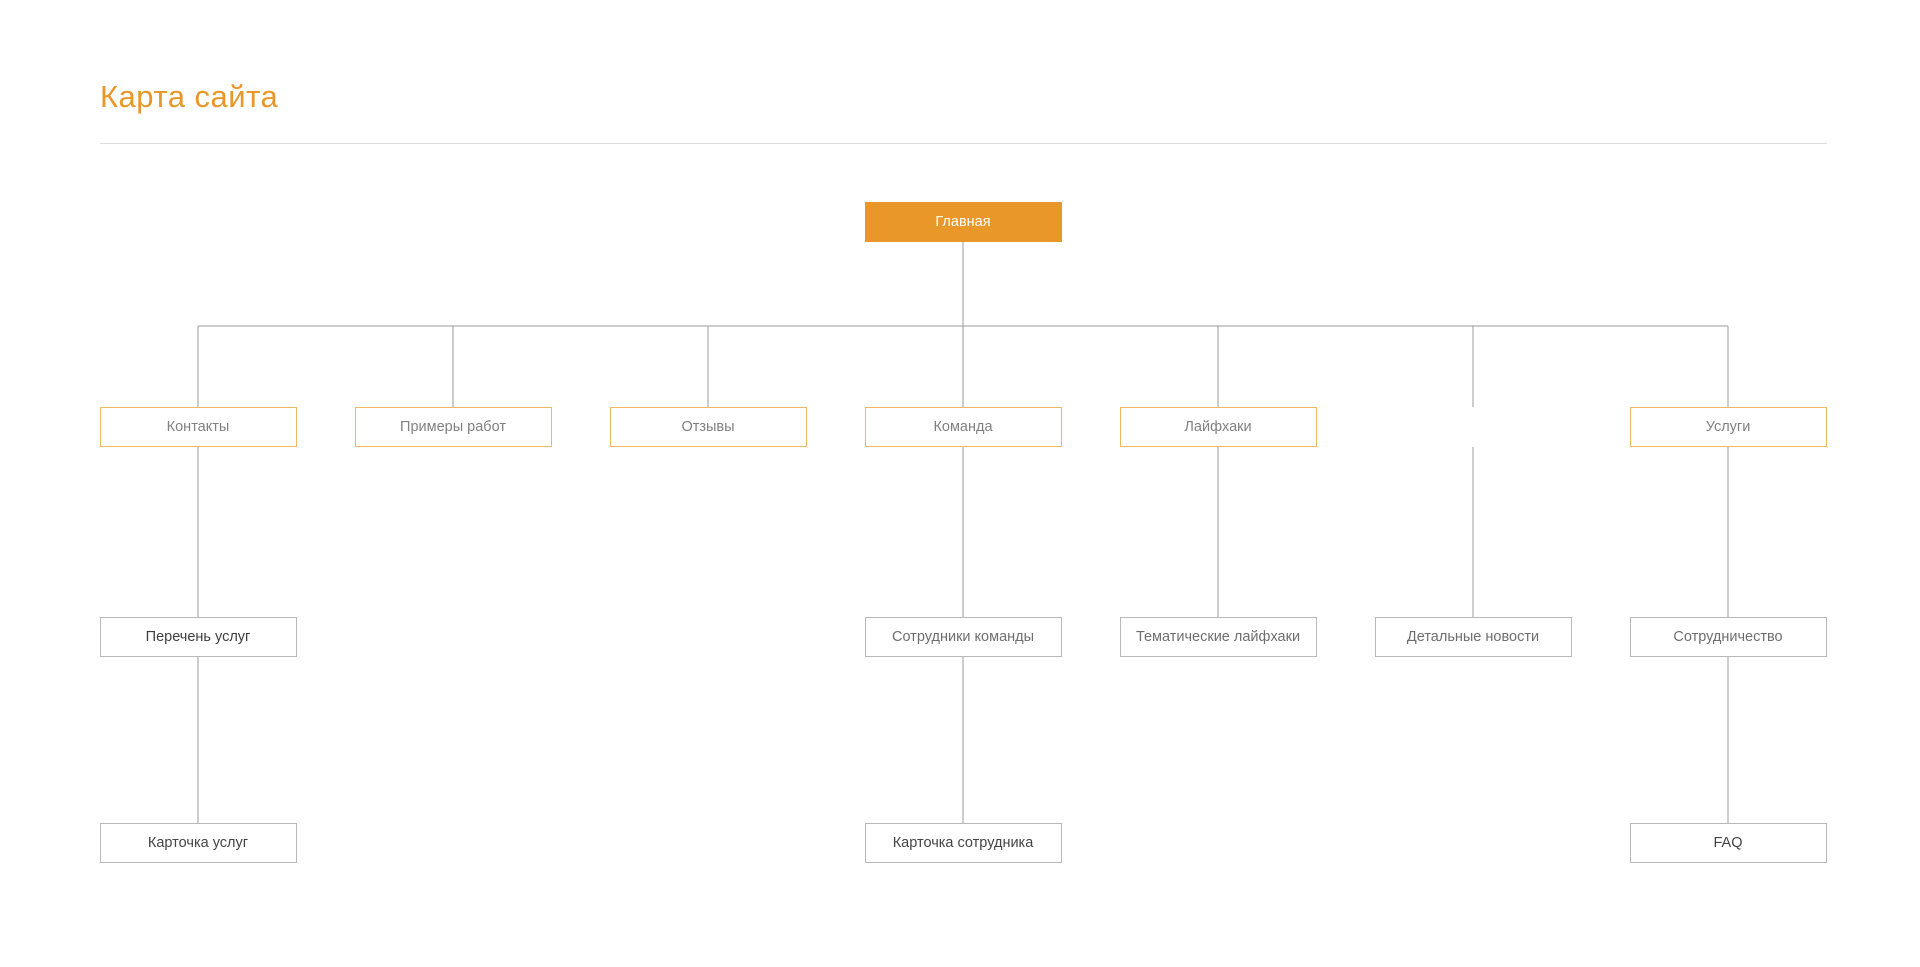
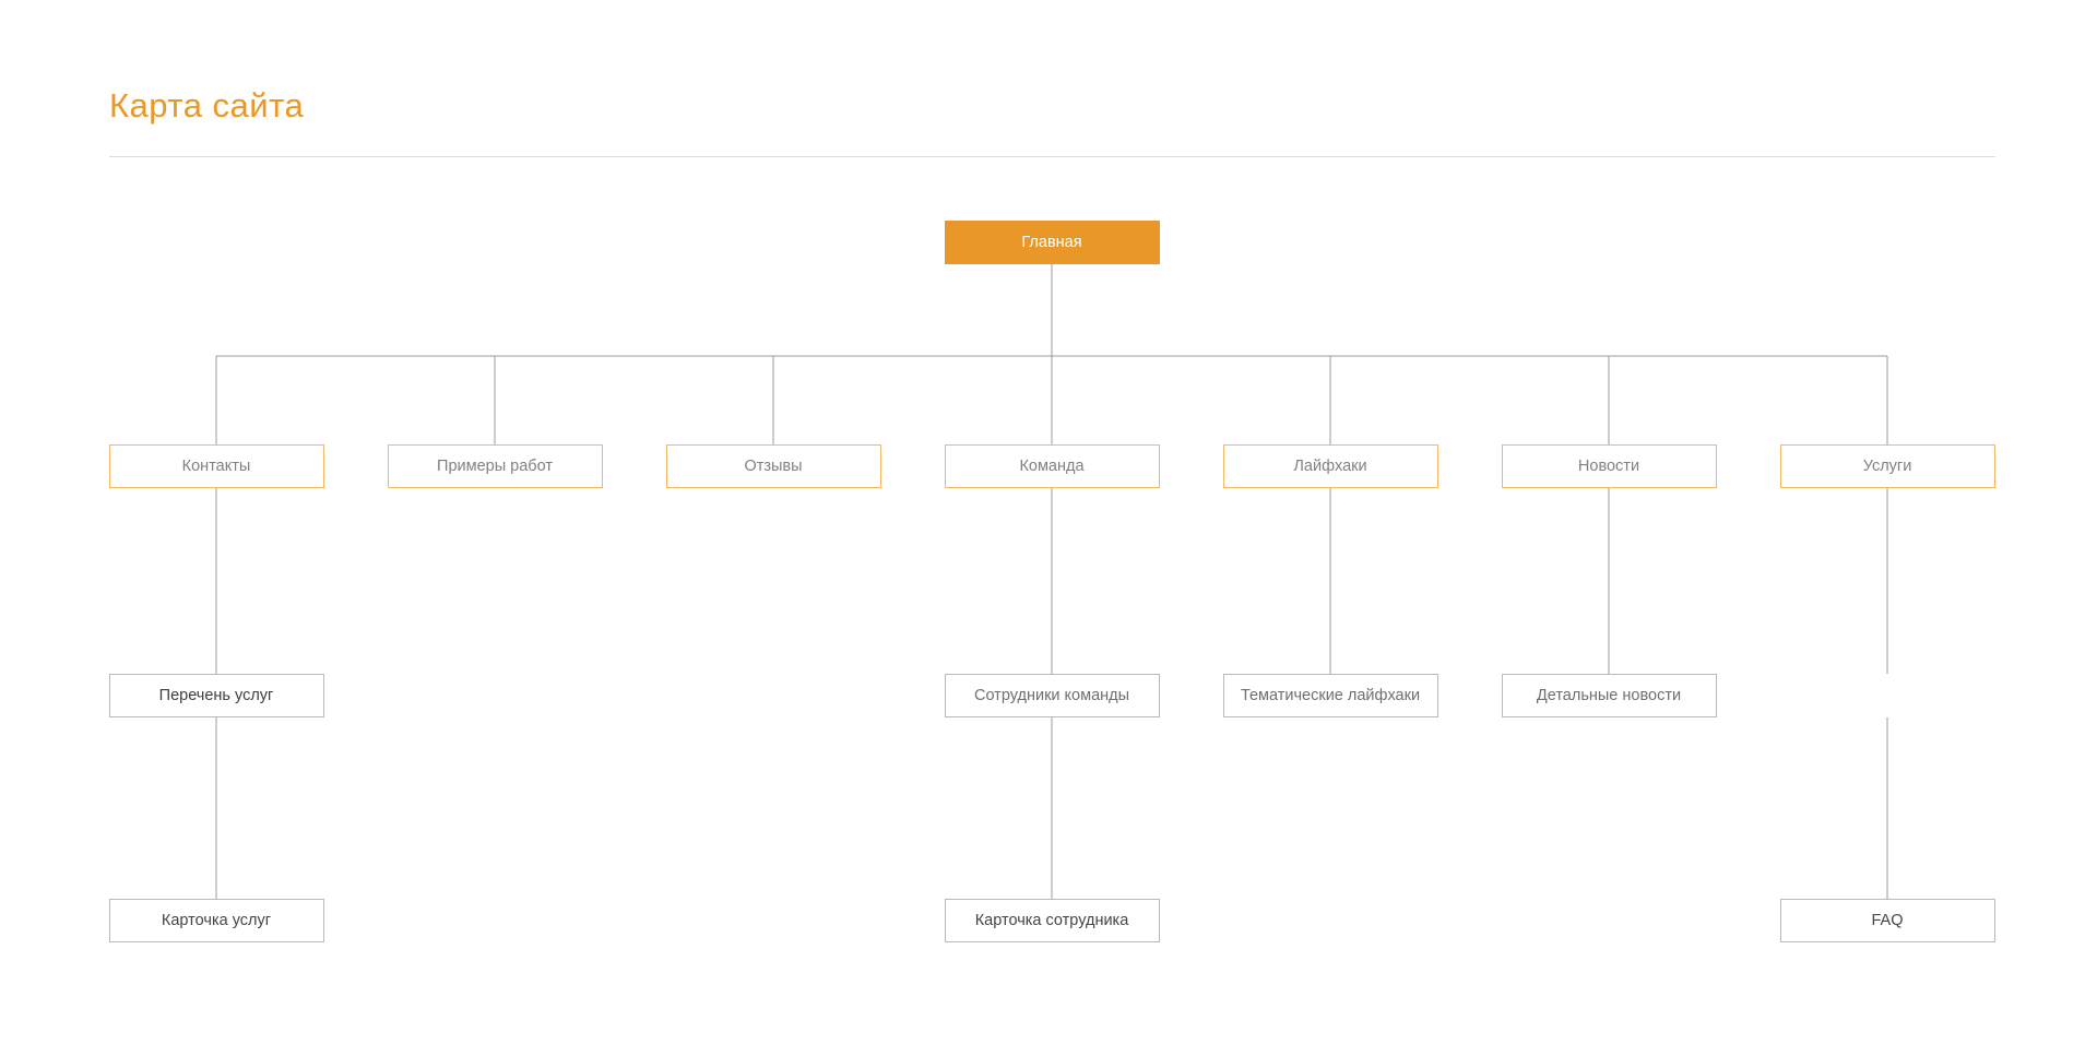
  Карта сайта
  Главная
  Контакты
  Примеры работ
  Отзывы
  Команда
  Лайфхаки
+ Новости
  Услуги
  Перечень услуг
  Сотрудники команды
  Тематические лайфхаки
  Детальные новости
- Сотрудничество
  Карточка услуг
  Карточка сотрудника
  FAQ
